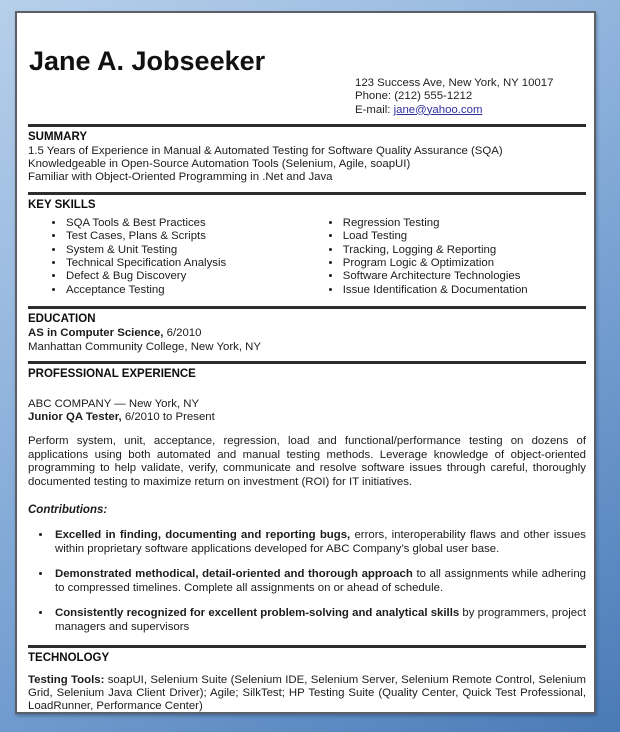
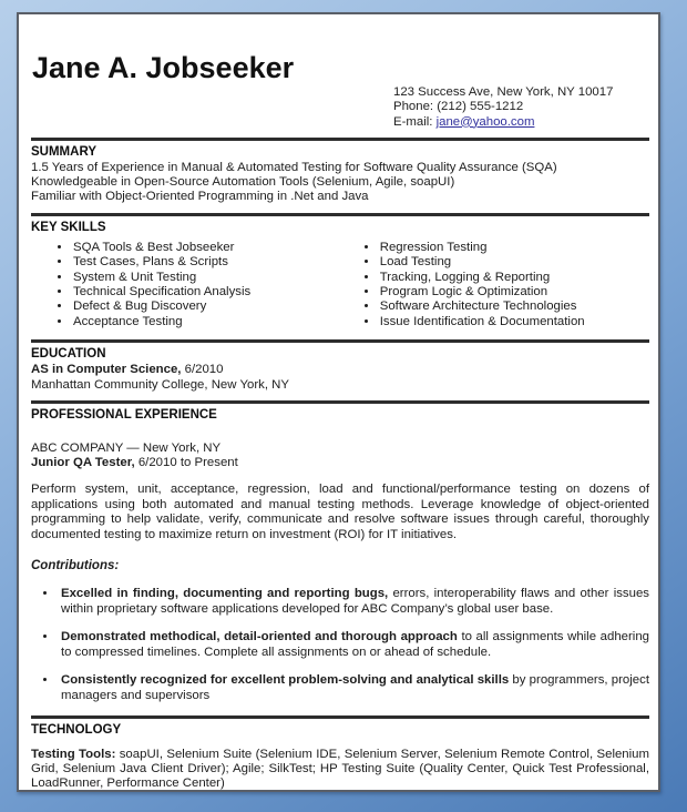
  Jane A. Jobseeker
  123 Success Ave, New York, NY 10017
  Phone: (212) 555-1212
  E-mail: jane@yahoo.com
  SUMMARY
  1.5 Years of Experience in Manual & Automated Testing for Software Quality Assurance (SQA)
  Knowledgeable in Open-Source Automation Tools (Selenium, Agile, soapUI)
  Familiar with Object-Oriented Programming in .Net and Java
  KEY SKILLS
- SQA Tools & Best Practices
+ SQA Tools & Best Jobseeker
  Test Cases, Plans & Scripts
  System & Unit Testing
  Technical Specification Analysis
  Defect & Bug Discovery
  Acceptance Testing
  Regression Testing
  Load Testing
  Tracking, Logging & Reporting
  Program Logic & Optimization
  Software Architecture Technologies
  Issue Identification & Documentation
  EDUCATION
  AS in Computer Science, 6/2010
  Manhattan Community College, New York, NY
  PROFESSIONAL EXPERIENCE
  ABC COMPANY — New York, NY
  Junior QA Tester, 6/2010 to Present
  Perform system, unit, acceptance, regression, load and functional/performance testing on dozens of applications using both automated and manual testing methods. Leverage knowledge of object-oriented programming to help validate, verify, communicate and resolve software issues through careful, thoroughly documented testing to maximize return on investment (ROI) for IT initiatives.
  Contributions:
  Excelled in finding, documenting and reporting bugs, errors, interoperability flaws and other issues within proprietary software applications developed for ABC Company’s global user base.
  Demonstrated methodical, detail-oriented and thorough approach to all assignments while adhering to compressed timelines. Complete all assignments on or ahead of schedule.
  Consistently recognized for excellent problem-solving and analytical skills by programmers, project managers and supervisors
  TECHNOLOGY
  Testing Tools: soapUI, Selenium Suite (Selenium IDE, Selenium Server, Selenium Remote Control, Selenium Grid, Selenium Java Client Driver); Agile; SilkTest; HP Testing Suite (Quality Center, Quick Test Professional, LoadRunner, Performance Center)
